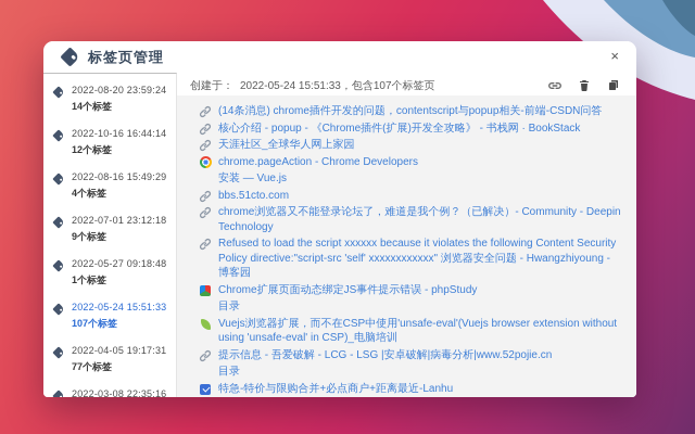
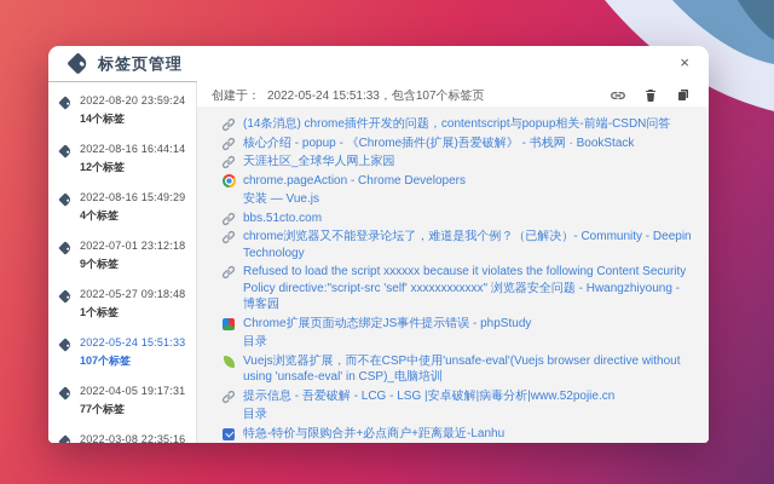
  标签页管理
  ×
  2022-08-20 23:59:24
  14个标签
- 2022-10-16 16:44:14
+ 2022-08-16 16:44:14
  12个标签
  2022-08-16 15:49:29
  4个标签
  2022-07-01 23:12:18
  9个标签
  2022-05-27 09:18:48
  1个标签
  2022-05-24 15:51:33
  107个标签
  2022-04-05 19:17:31
  77个标签
  2022-03-08 22:35:16
  创建于：
  2022-05-24 15:51:33，包含107个标签页
  (14条消息) chrome插件开发的问题，contentscript与popup相关-前端-CSDN问答
- 核心介绍 - popup - 《Chrome插件(扩展)开发全攻略》 - 书栈网 · BookStack
+ 核心介绍 - popup - 《Chrome插件(扩展)吾爱破解》 - 书栈网 · BookStack
  天涯社区_全球华人网上家园
  chrome.pageAction - Chrome Developers
  安装 — Vue.js
  bbs.51cto.com
  chrome浏览器又不能登录论坛了，难道是我个例？（已解决）- Community - Deepin Technology
  Refused to load the script xxxxxx because it violates the following Content Security Policy directive:"script-src 'self' xxxxxxxxxxxx" 浏览器安全问题 - Hwangzhiyoung - 博客园
  Chrome扩展页面动态绑定JS事件提示错误 - phpStudy
  目录
- Vuejs浏览器扩展，而不在CSP中使用'unsafe-eval'(Vuejs browser extension without using 'unsafe-eval' in CSP)_电脑培训
+ Vuejs浏览器扩展，而不在CSP中使用'unsafe-eval'(Vuejs browser directive without using 'unsafe-eval' in CSP)_电脑培训
  提示信息 - 吾爱破解 - LCG - LSG |安卓破解|病毒分析|www.52pojie.cn
  目录
  特急-特价与限购合并+必点商户+距离最近-Lanhu
